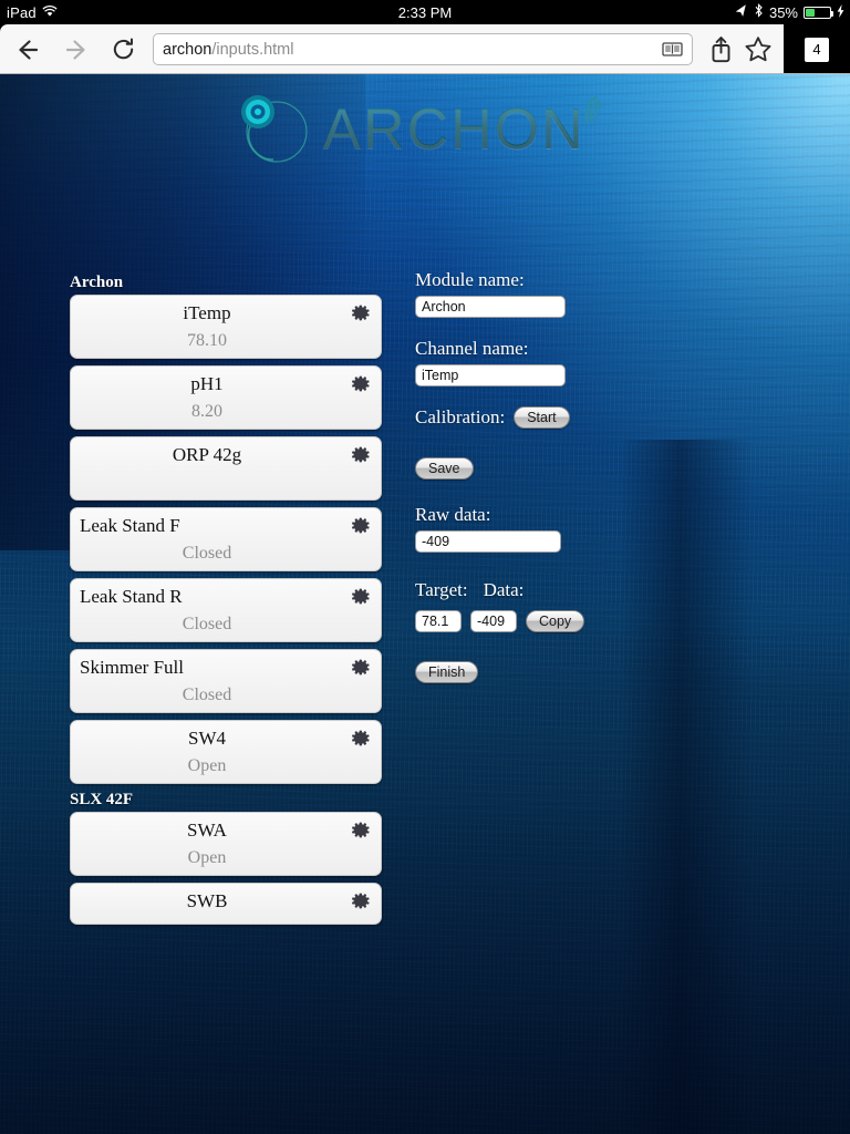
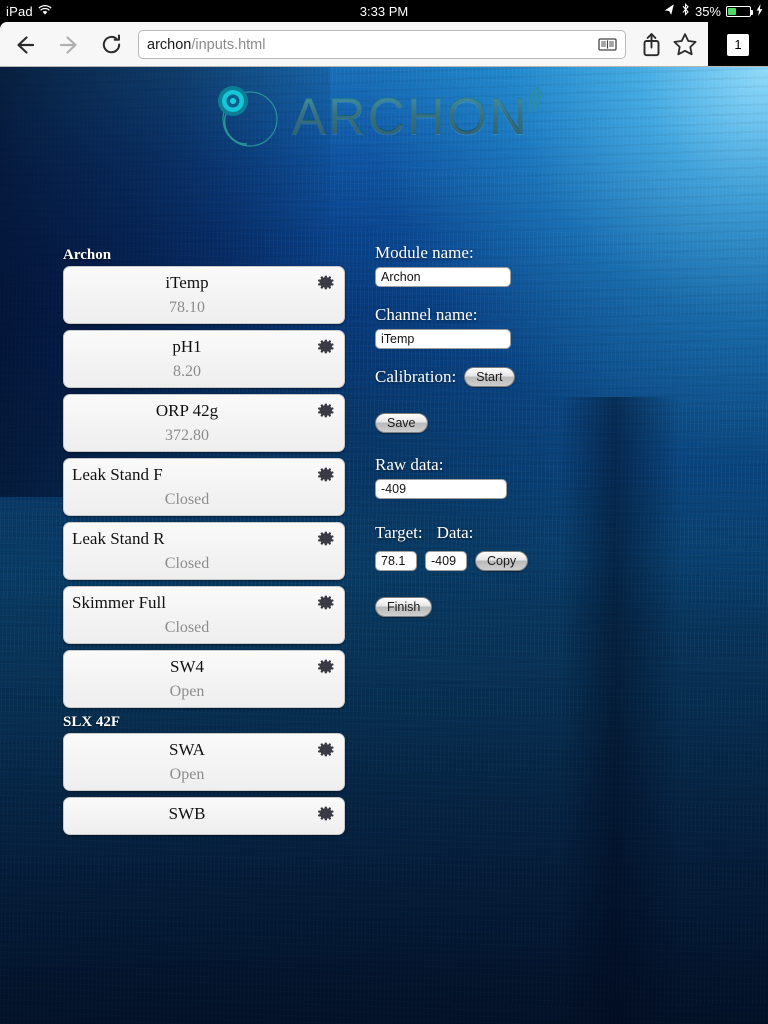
  iPad
- 2:33 PM
+ 3:33 PM
  35%
  archon
  /inputs.html
- 4
+ 1
  ARCHON
  Archon
  iTemp
  78.10
  pH1
  8.20
  ORP 42g
+ 372.80
  Leak Stand F
  Closed
  Leak Stand R
  Closed
  Skimmer Full
  Closed
  SW4
  Open
  SLX 42F
  SWA
  Open
  SWB
  Module name:
  Archon
  Channel name:
  iTemp
  Calibration:
  Start
  Save
  Raw data:
  -409
  Target:
  Data:
  78.1
  -409
  Copy
  Finish
